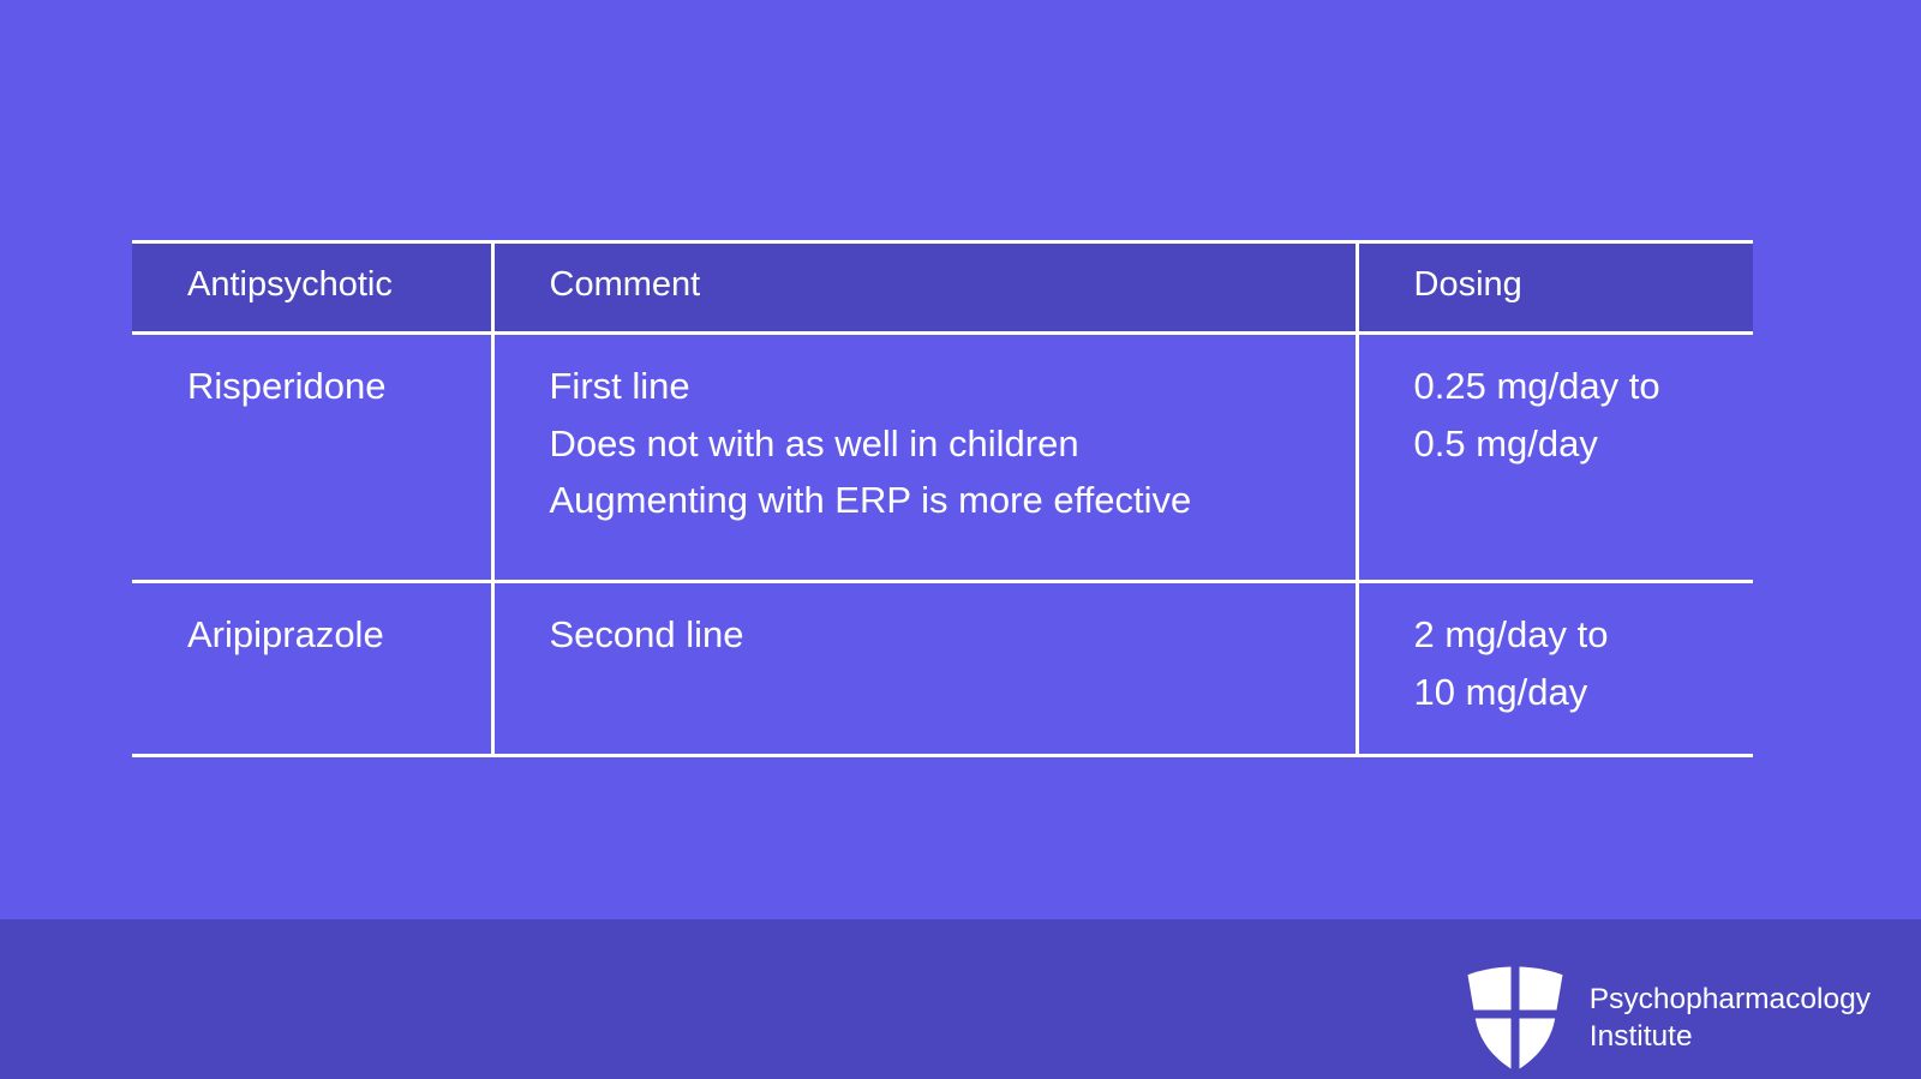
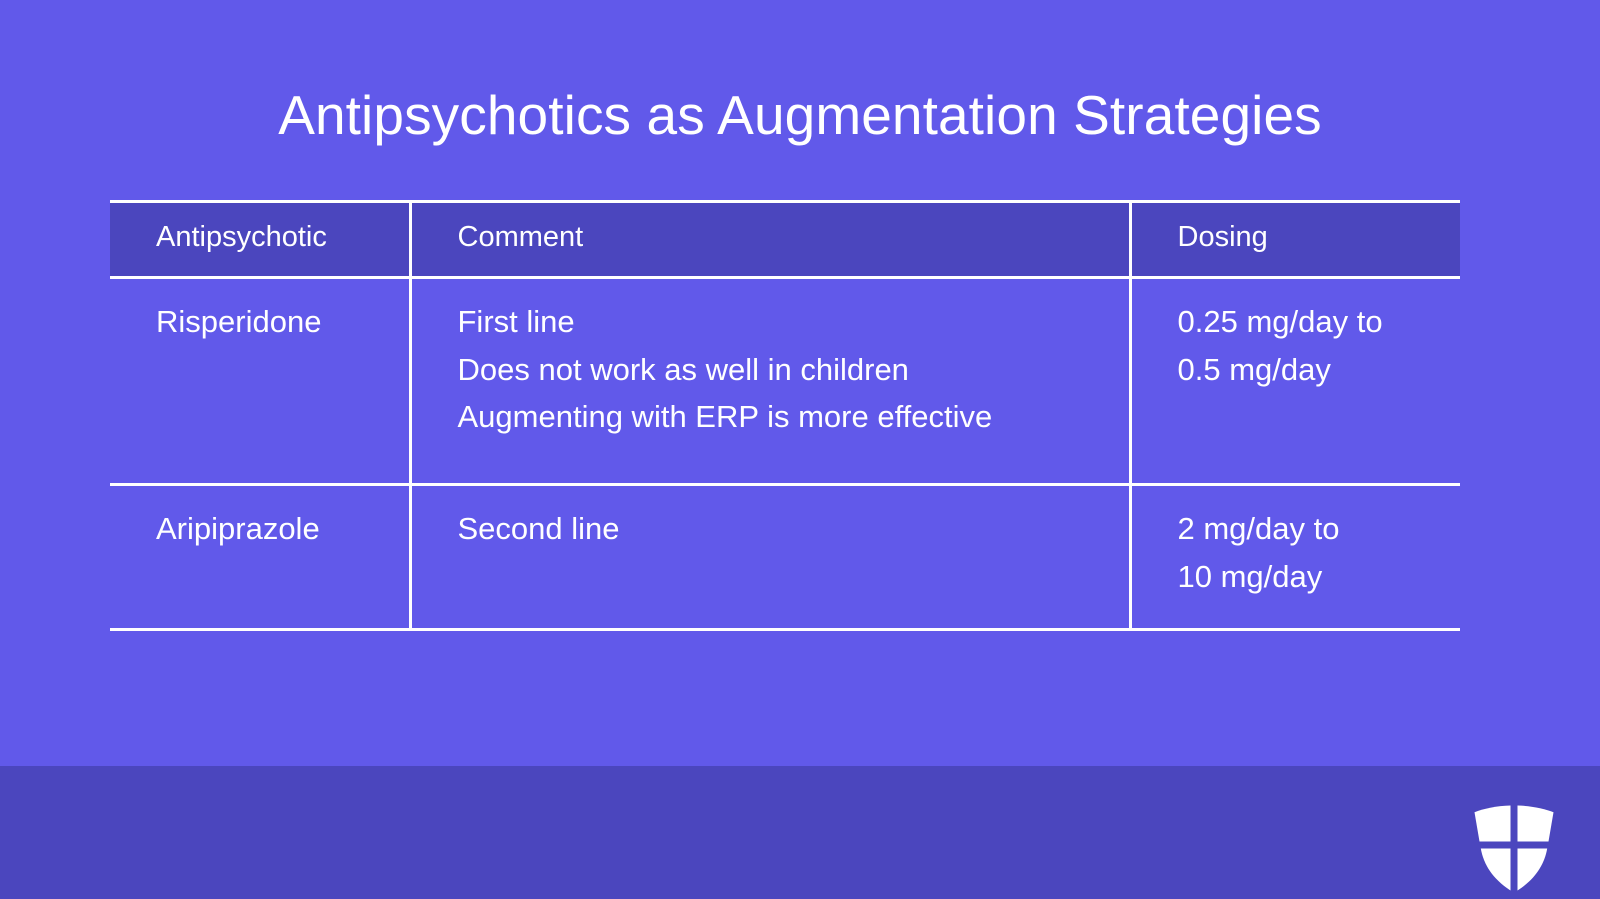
+ Antipsychotics as Augmentation Strategies
  Antipsychotic	Comment	Dosing
- Risperidone	First line Does not with as well in children Augmenting with ERP is more effective	0.25 mg/day to 0.5 mg/day
+ Risperidone	First line Does not work as well in children Augmenting with ERP is more effective	0.25 mg/day to 0.5 mg/day
  Aripiprazole	Second line	2 mg/day to 10 mg/day
- Psychopharmacology
- Institute
